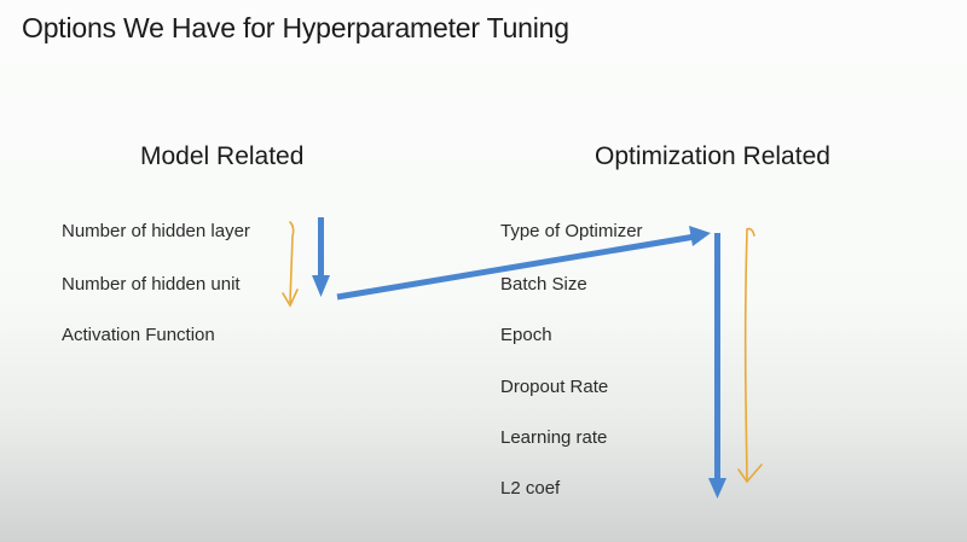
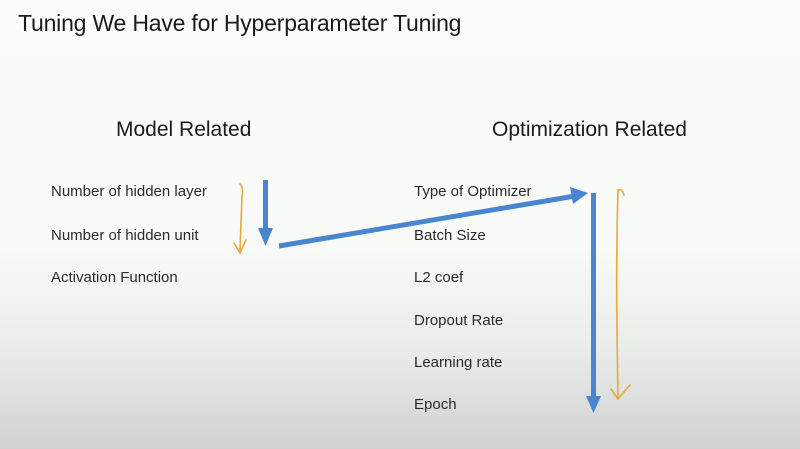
- Options We Have for Hyperparameter Tuning
+ Tuning We Have for Hyperparameter Tuning
  Model Related
  Optimization Related
  Number of hidden layer
  Number of hidden unit
  Activation Function
  Type of Optimizer
  Batch Size
- Epoch
+ L2 coef
  Dropout Rate
  Learning rate
- L2 coef
+ Epoch
